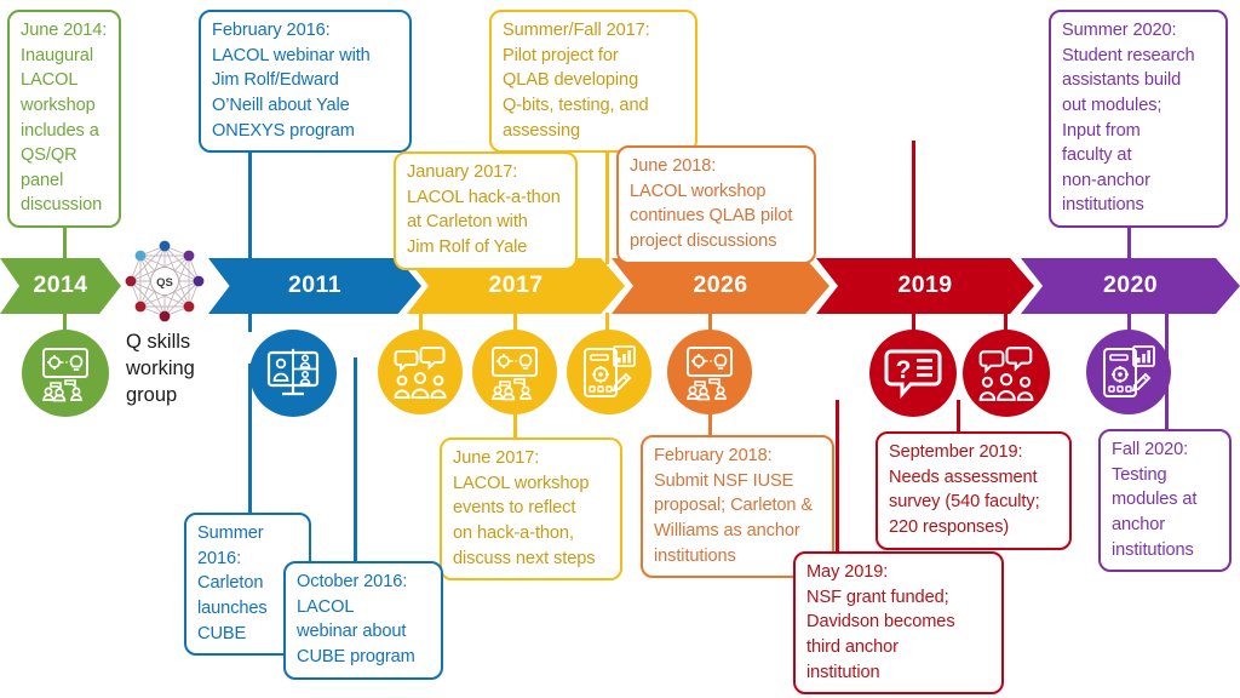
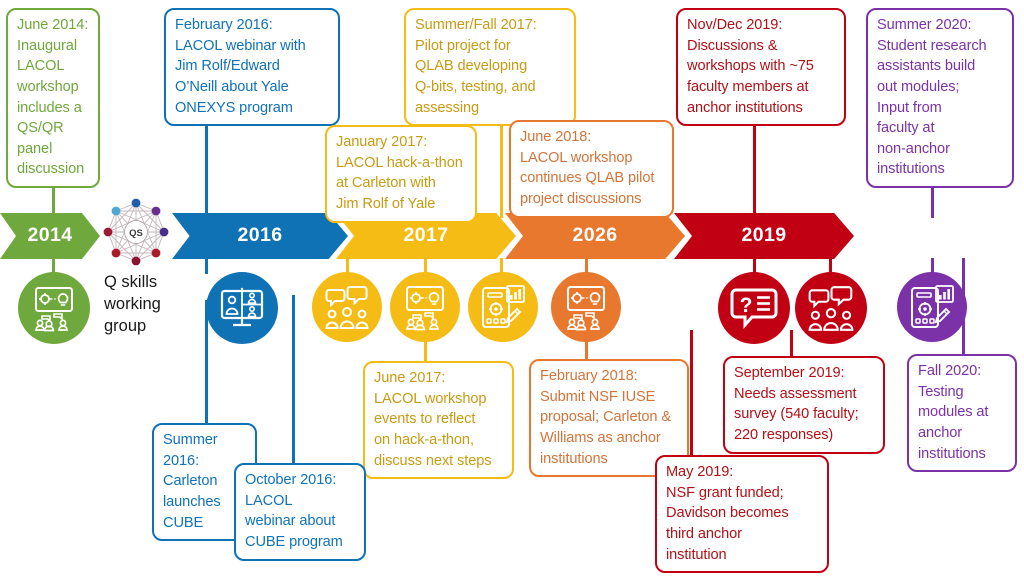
  2014
- 2011
+ 2016
  2017
  2026
  2019
- 2020
  QS
  Q skills
  working
  group
  ?
  June 2014:
  Inaugural
  LACOL
  workshop
  includes a
  QS/QR
  panel
  discussion
  February 2016:
  LACOL webinar with
  Jim Rolf/Edward
  O’Neill about Yale
  ONEXYS program
  Summer/Fall 2017:
  Pilot project for
  QLAB developing
  Q-bits, testing, and
  assessing
+ Nov/Dec 2019:
+ Discussions &
+ workshops with ~75
+ faculty members at
+ anchor institutions
  Summer 2020:
  Student research
  assistants build
  out modules;
  Input from
  faculty at
  non-anchor
  institutions
  January 2017:
  LACOL hack-a-thon
  at Carleton with
  Jim Rolf of Yale
  June 2018:
  LACOL workshop
  continues QLAB pilot
  project discussions
  June 2017:
  LACOL workshop
  events to reflect
  on hack-a-thon,
  discuss next steps
  February 2018:
  Submit NSF IUSE
  proposal; Carleton &
  Williams as anchor
  institutions
  September 2019:
  Needs assessment
  survey (540 faculty;
  220 responses)
  Fall 2020:
  Testing
  modules at
  anchor
  institutions
  Summer 2016:
  Carleton
  launches
  CUBE
  October 2016:
  LACOL
  webinar about
  CUBE program
  May 2019:
  NSF grant funded;
  Davidson becomes
  third anchor
  institution
